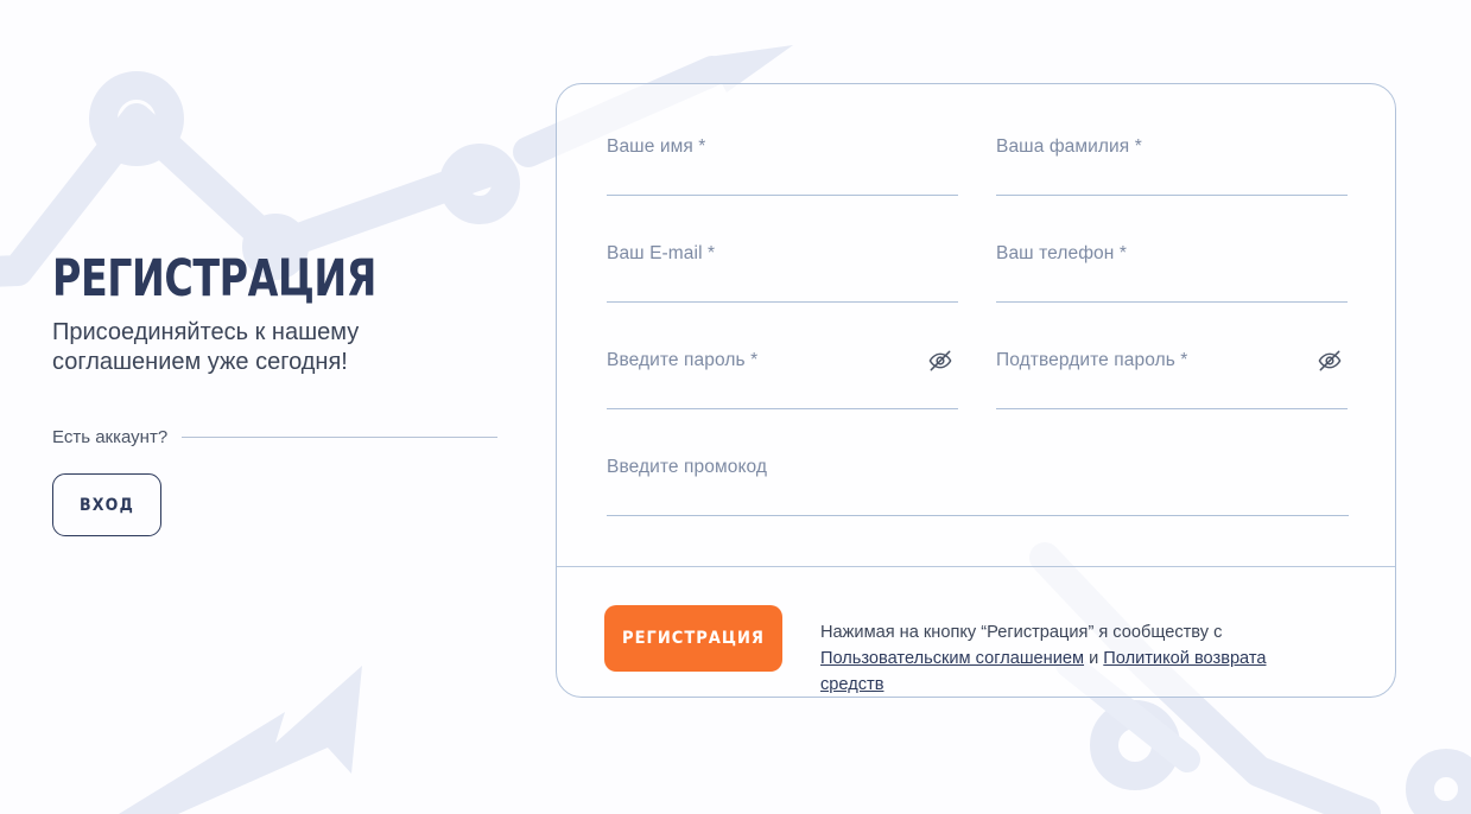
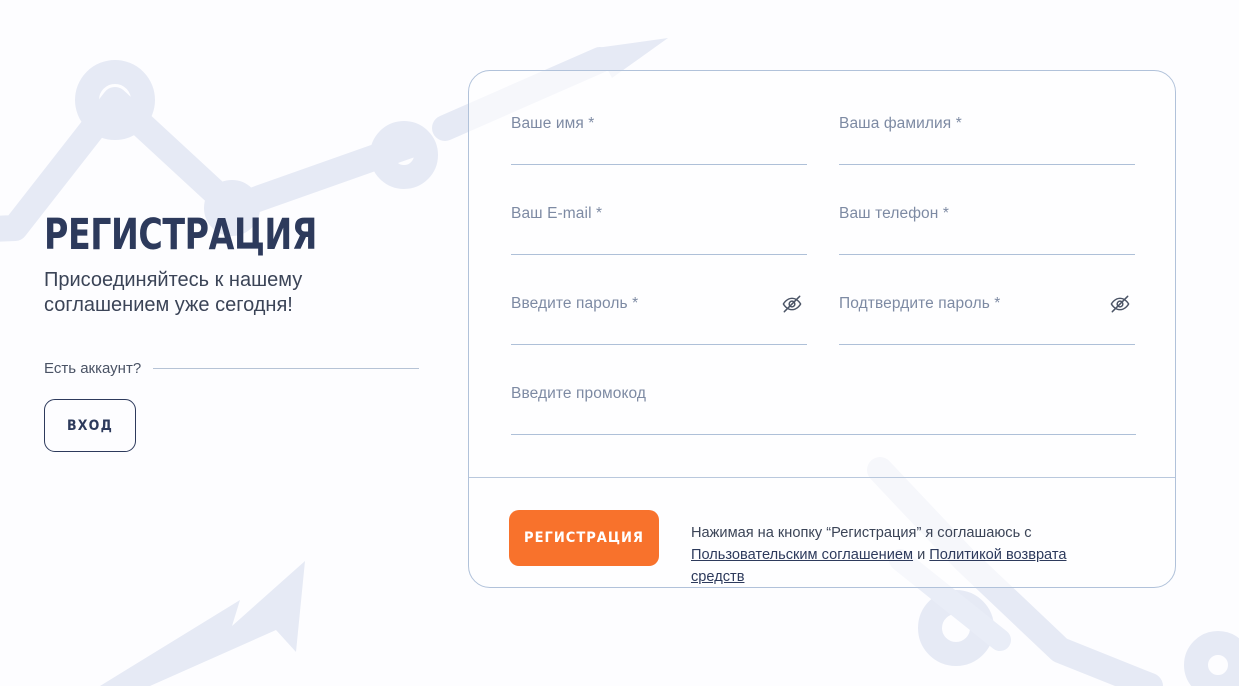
  РЕГИСТРАЦИЯ
  Присоединяйтесь к нашему соглашением уже сегодня!
  Есть аккаунт?
  ВХОД
  Ваше имя *
  Ваша фамилия *
  Ваш E-mail *
  Ваш телефон *
  Введите пароль *
  Подтвердите пароль *
  Введите промокод
  РЕГИСТРАЦИЯ
- Нажимая на кнопку “Регистрация” я сообществу с Пользовательским соглашением и Политикой возврата средств
+ Нажимая на кнопку “Регистрация” я соглашаюсь с Пользовательским соглашением и Политикой возврата средств
